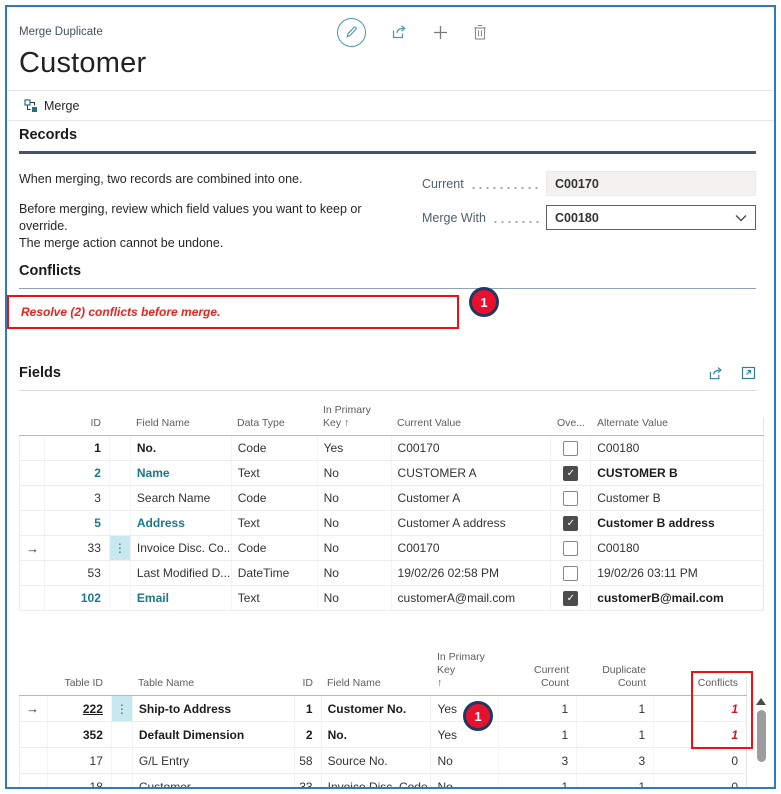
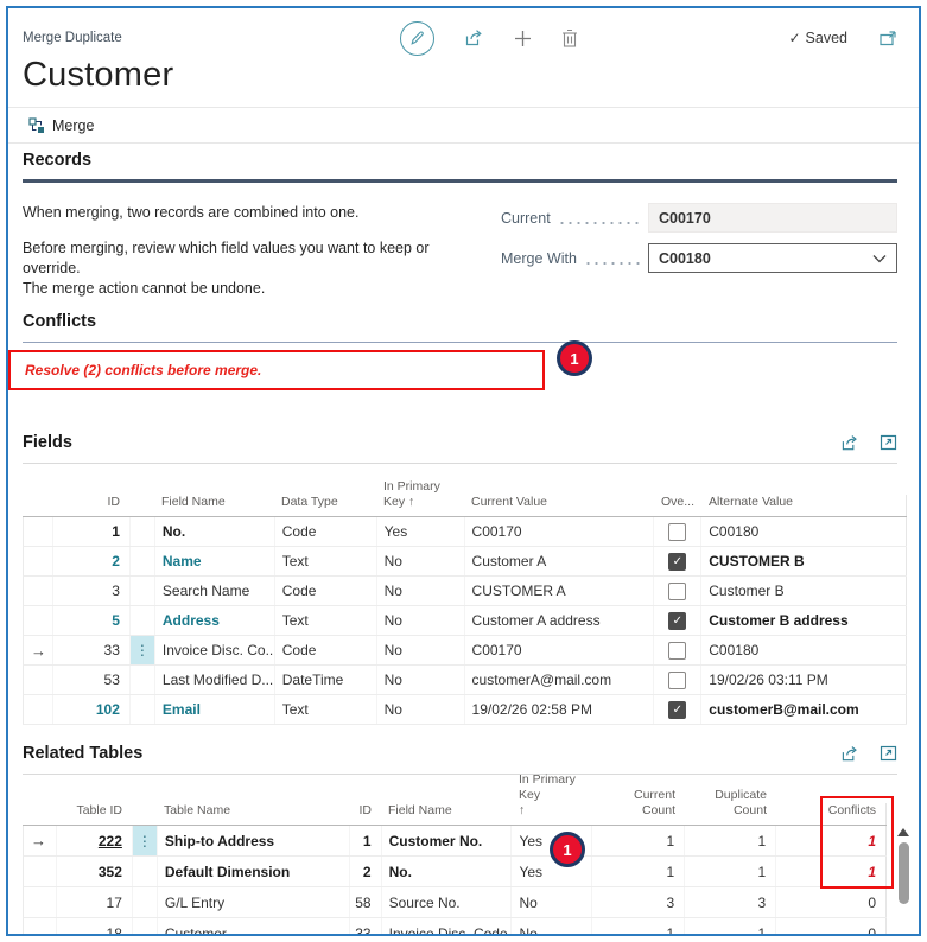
  Merge Duplicate
+ ✓
+ Saved
  Customer
  Merge
  Records
  When merging, two records are combined into one.
  Before merging, review which field values you want to keep or override.
  The merge action cannot be undone.
  Current
  C00170
  Merge With
  C00180
  Conflicts
  Resolve (2) conflicts before merge.
  1
  Fields
  ID
  Field Name
  Data Type
  In Primary
  Key ↑
  Current Value
  Ove...
  Alternate Value
  1
  No.
  Code
  Yes
  C00170
  C00180
  2
  Name
  Text
  No
- CUSTOMER A
+ Customer A
  CUSTOMER B
  3
  Search Name
  Code
  No
- Customer A
+ CUSTOMER A
  Customer B
  5
  Address
  Text
  No
  Customer A address
  Customer B address
  →
  33
  ⋮
  Invoice Disc. Co..
  Code
  No
  C00170
  C00180
  53
  Last Modified D...
  DateTime
  No
- 19/02/26 02:58 PM
+ customerA@mail.com
  19/02/26 03:11 PM
  102
  Email
  Text
  No
- customerA@mail.com
+ 19/02/26 02:58 PM
  customerB@mail.com
+ Related Tables
  Table ID
  Table Name
  ID
  Field Name
  In Primary Key
  ↑
  Current Count
  Duplicate
  Count
  Conflicts
  →
  222
  ⋮
  Ship-to Address
  1
  Customer No.
  Yes
  1
  1
  1
  352
  Default Dimension
  2
  No.
  Yes
  1
  1
  1
  17
  G/L Entry
  58
  Source No.
  No
  3
  3
  0
  18
  Customer
  33
  Invoice Disc. Code
  No
  1
  1
  0
  1
